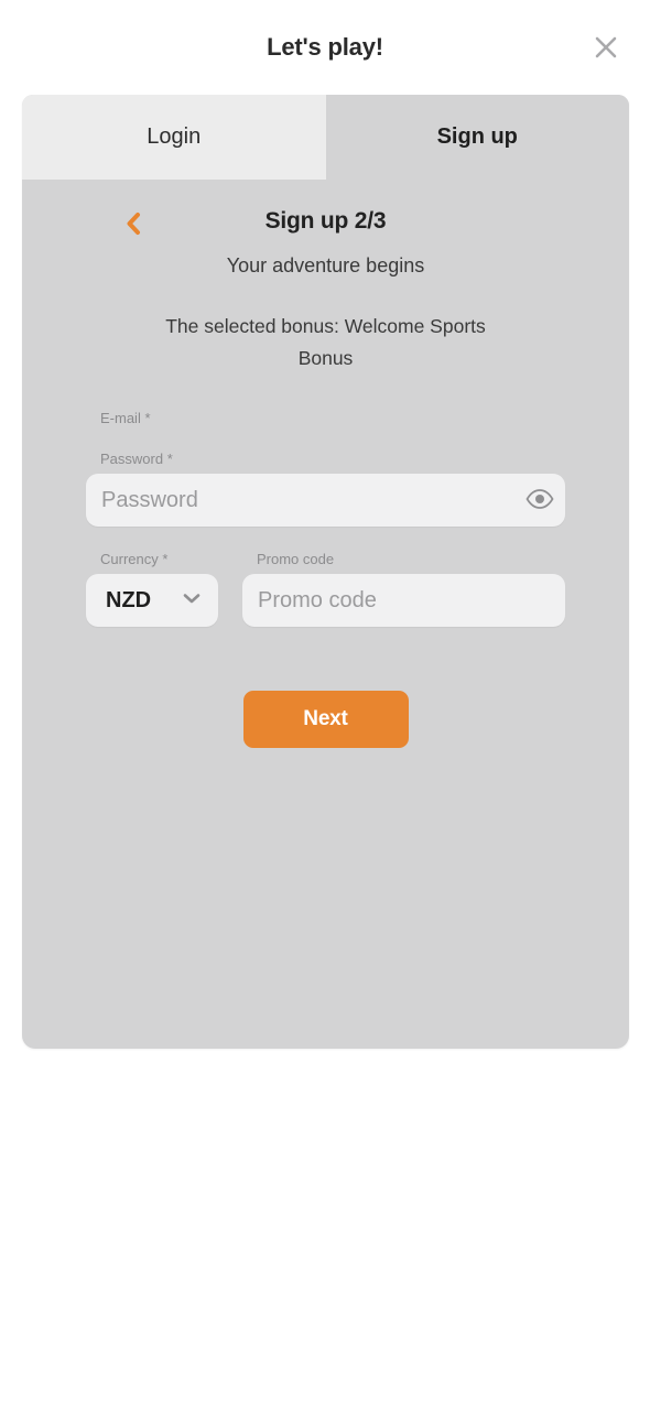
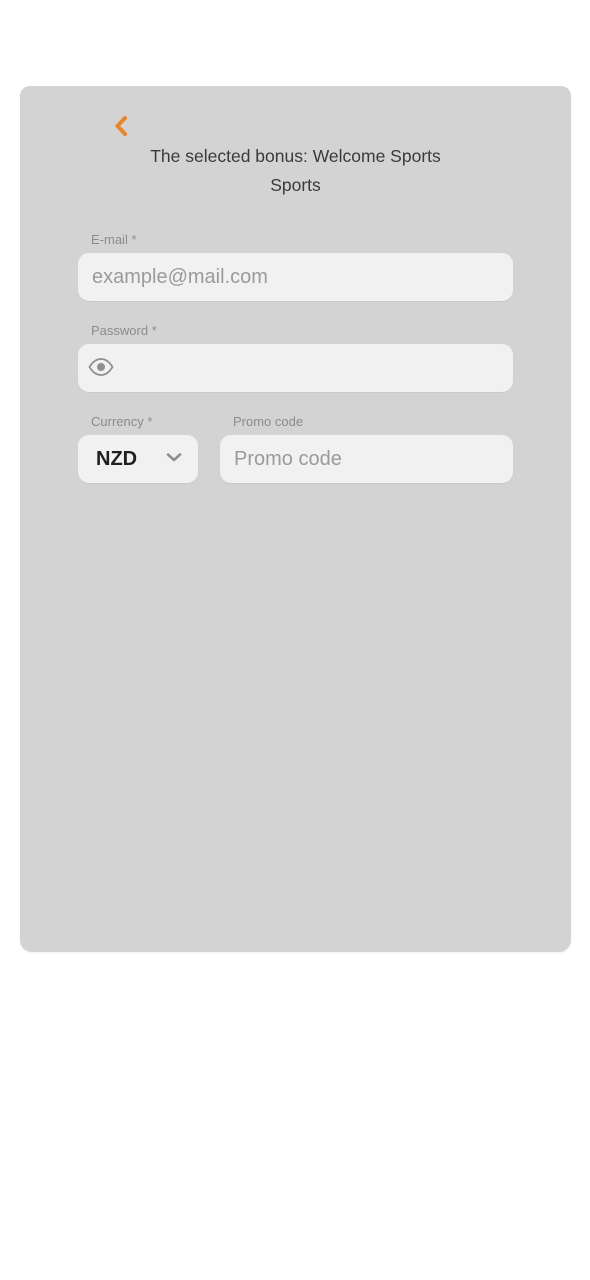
- Let's play!
- Login
- Sign up
- Sign up 2/3
- Your adventure begins
- The selected bonus: Welcome Sports Bonus
+ The selected bonus: Welcome Sports Sports
  E-mail *
+ example@mail.com
  Password *
- Password
  Currency *
  NZD
  Promo code
  Promo code
- Next
